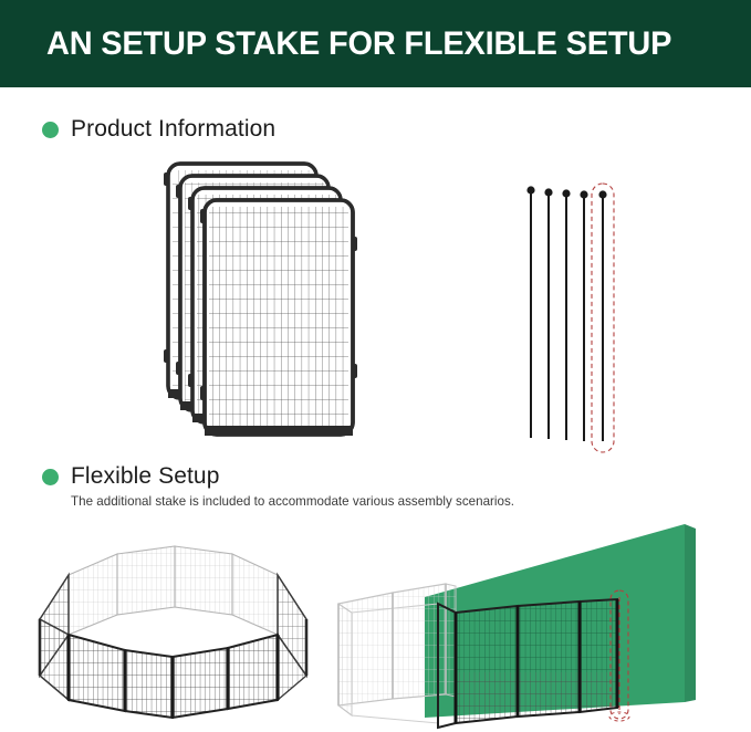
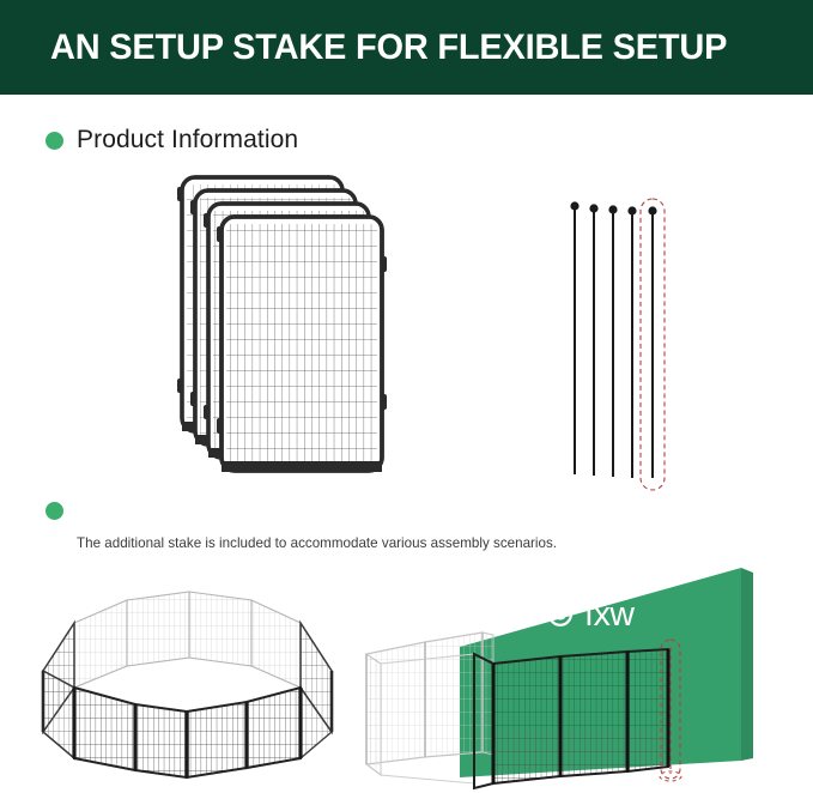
  AN SETUP STAKE FOR FLEXIBLE SETUP
  Product Information
- Flexible Setup
  The additional stake is included to accommodate various assembly scenarios.
+ fxw
